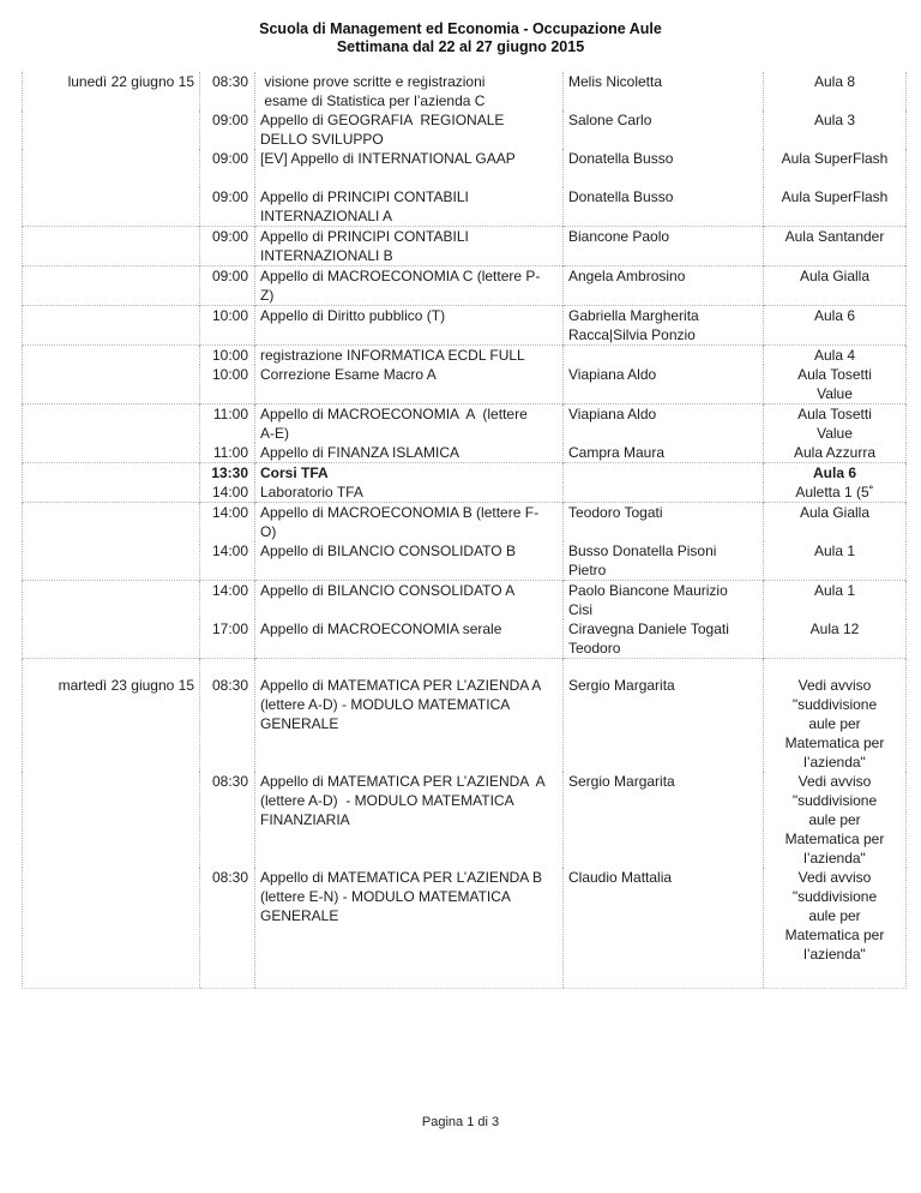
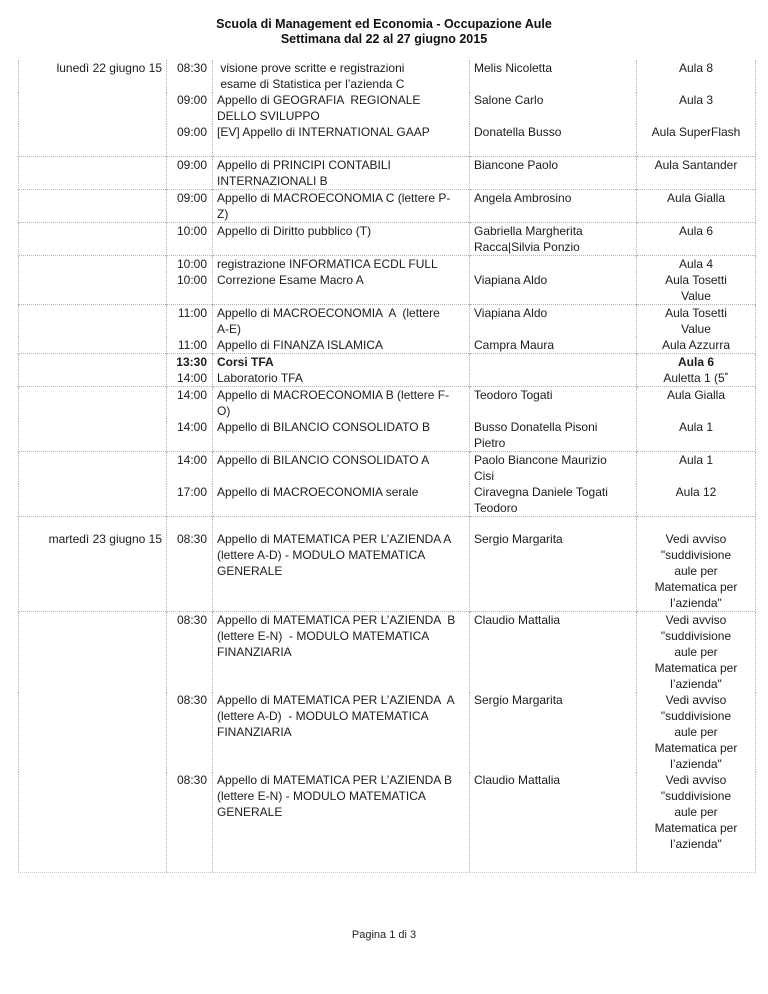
  Scuola di Management ed Economia - Occupazione Aule
  Settimana dal 22 al 27 giugno 2015
  lunedì 22 giugno 15	08:30	visione prove scritte e registrazioni esame di Statistica per l’azienda C	Melis Nicoletta	Aula 8
  	09:00	Appello di GEOGRAFIA REGIONALE DELLO SVILUPPO	Salone Carlo	Aula 3
  	09:00	[EV] Appello di INTERNATIONAL GAAP	Donatella Busso	Aula SuperFlash
- 	09:00	Appello di PRINCIPI CONTABILI INTERNAZIONALI A	Donatella Busso	Aula SuperFlash
  	09:00	Appello di PRINCIPI CONTABILI INTERNAZIONALI B	Biancone Paolo	Aula Santander
  	09:00	Appello di MACROECONOMIA C (lettere P- Z)	Angela Ambrosino	Aula Gialla
  	10:00	Appello di Diritto pubblico (T)	Gabriella Margherita Racca|Silvia Ponzio	Aula 6
  	10:00	registrazione INFORMATICA ECDL FULL		Aula 4
  	10:00	Correzione Esame Macro A	Viapiana Aldo	Aula Tosetti Value
  	11:00	Appello di MACROECONOMIA A (lettere A-E)	Viapiana Aldo	Aula Tosetti Value
  	11:00	Appello di FINANZA ISLAMICA	Campra Maura	Aula Azzurra
  	13:30	Corsi TFA		Aula 6
  	14:00	Laboratorio TFA		Auletta 1 (5˚
  	14:00	Appello di MACROECONOMIA B (lettere F- O)	Teodoro Togati	Aula Gialla
  	14:00	Appello di BILANCIO CONSOLIDATO B	Busso Donatella Pisoni Pietro	Aula 1
  	14:00	Appello di BILANCIO CONSOLIDATO A	Paolo Biancone Maurizio Cisi	Aula 1
  	17:00	Appello di MACROECONOMIA serale	Ciravegna Daniele Togati Teodoro	Aula 12
  martedì 23 giugno 15	08:30	Appello di MATEMATICA PER L’AZIENDA A (lettere A-D) - MODULO MATEMATICA GENERALE	Sergio Margarita	Vedi avviso "suddivisione aule per Matematica per l’azienda"
+ 	08:30	Appello di MATEMATICA PER L’AZIENDA B (lettere E-N) - MODULO MATEMATICA FINANZIARIA	Claudio Mattalia	Vedi avviso "suddivisione aule per Matematica per l’azienda"
  	08:30	Appello di MATEMATICA PER L’AZIENDA A (lettere A-D) - MODULO MATEMATICA FINANZIARIA	Sergio Margarita	Vedi avviso "suddivisione aule per Matematica per l’azienda"
  	08:30	Appello di MATEMATICA PER L’AZIENDA B (lettere E-N) - MODULO MATEMATICA GENERALE	Claudio Mattalia	Vedi avviso "suddivisione aule per Matematica per l’azienda"
  Pagina 1 di 3
